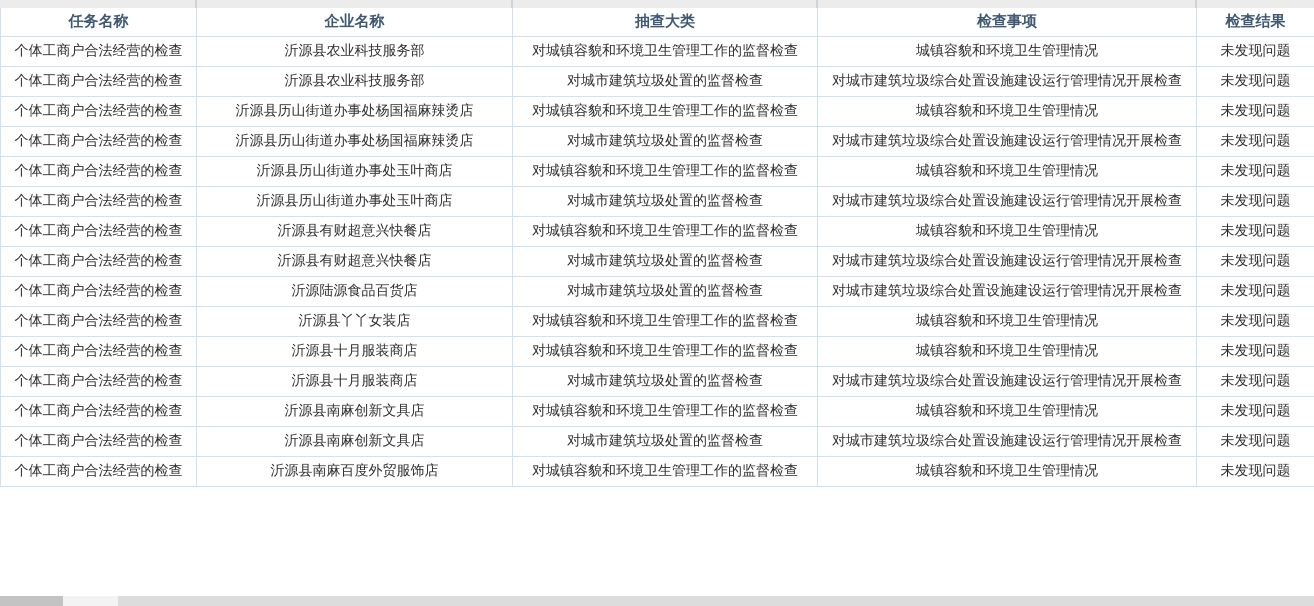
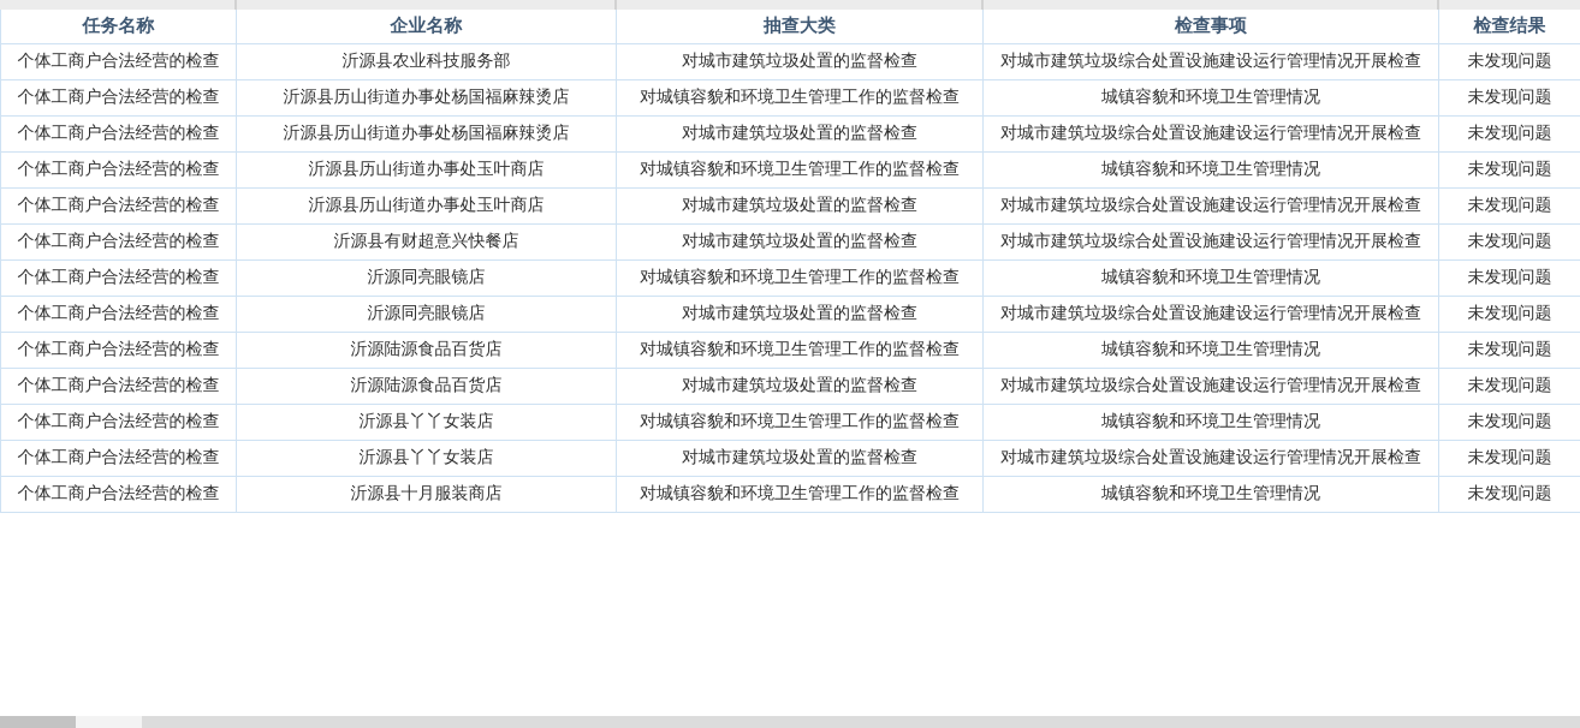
  任务名称	企业名称	抽查大类	检查事项	检查结果
- 个体工商户合法经营的检查	沂源县农业科技服务部	对城镇容貌和环境卫生管理工作的监督检查	城镇容貌和环境卫生管理情况	未发现问题
  个体工商户合法经营的检查	沂源县农业科技服务部	对城市建筑垃圾处置的监督检查	对城市建筑垃圾综合处置设施建设运行管理情况开展检查	未发现问题
  个体工商户合法经营的检查	沂源县历山街道办事处杨国福麻辣烫店	对城镇容貌和环境卫生管理工作的监督检查	城镇容貌和环境卫生管理情况	未发现问题
  个体工商户合法经营的检查	沂源县历山街道办事处杨国福麻辣烫店	对城市建筑垃圾处置的监督检查	对城市建筑垃圾综合处置设施建设运行管理情况开展检查	未发现问题
  个体工商户合法经营的检查	沂源县历山街道办事处玉叶商店	对城镇容貌和环境卫生管理工作的监督检查	城镇容貌和环境卫生管理情况	未发现问题
  个体工商户合法经营的检查	沂源县历山街道办事处玉叶商店	对城市建筑垃圾处置的监督检查	对城市建筑垃圾综合处置设施建设运行管理情况开展检查	未发现问题
- 个体工商户合法经营的检查	沂源县有财超意兴快餐店	对城镇容貌和环境卫生管理工作的监督检查	城镇容貌和环境卫生管理情况	未发现问题
  个体工商户合法经营的检查	沂源县有财超意兴快餐店	对城市建筑垃圾处置的监督检查	对城市建筑垃圾综合处置设施建设运行管理情况开展检查	未发现问题
+ 个体工商户合法经营的检查	沂源同亮眼镜店	对城镇容貌和环境卫生管理工作的监督检查	城镇容貌和环境卫生管理情况	未发现问题
+ 个体工商户合法经营的检查	沂源同亮眼镜店	对城市建筑垃圾处置的监督检查	对城市建筑垃圾综合处置设施建设运行管理情况开展检查	未发现问题
+ 个体工商户合法经营的检查	沂源陆源食品百货店	对城镇容貌和环境卫生管理工作的监督检查	城镇容貌和环境卫生管理情况	未发现问题
  个体工商户合法经营的检查	沂源陆源食品百货店	对城市建筑垃圾处置的监督检查	对城市建筑垃圾综合处置设施建设运行管理情况开展检查	未发现问题
  个体工商户合法经营的检查	沂源县丫丫女装店	对城镇容貌和环境卫生管理工作的监督检查	城镇容貌和环境卫生管理情况	未发现问题
+ 个体工商户合法经营的检查	沂源县丫丫女装店	对城市建筑垃圾处置的监督检查	对城市建筑垃圾综合处置设施建设运行管理情况开展检查	未发现问题
  个体工商户合法经营的检查	沂源县十月服装商店	对城镇容貌和环境卫生管理工作的监督检查	城镇容貌和环境卫生管理情况	未发现问题
- 个体工商户合法经营的检查	沂源县十月服装商店	对城市建筑垃圾处置的监督检查	对城市建筑垃圾综合处置设施建设运行管理情况开展检查	未发现问题
- 个体工商户合法经营的检查	沂源县南麻创新文具店	对城镇容貌和环境卫生管理工作的监督检查	城镇容貌和环境卫生管理情况	未发现问题
- 个体工商户合法经营的检查	沂源县南麻创新文具店	对城市建筑垃圾处置的监督检查	对城市建筑垃圾综合处置设施建设运行管理情况开展检查	未发现问题
- 个体工商户合法经营的检查	沂源县南麻百度外贸服饰店	对城镇容貌和环境卫生管理工作的监督检查	城镇容貌和环境卫生管理情况	未发现问题
